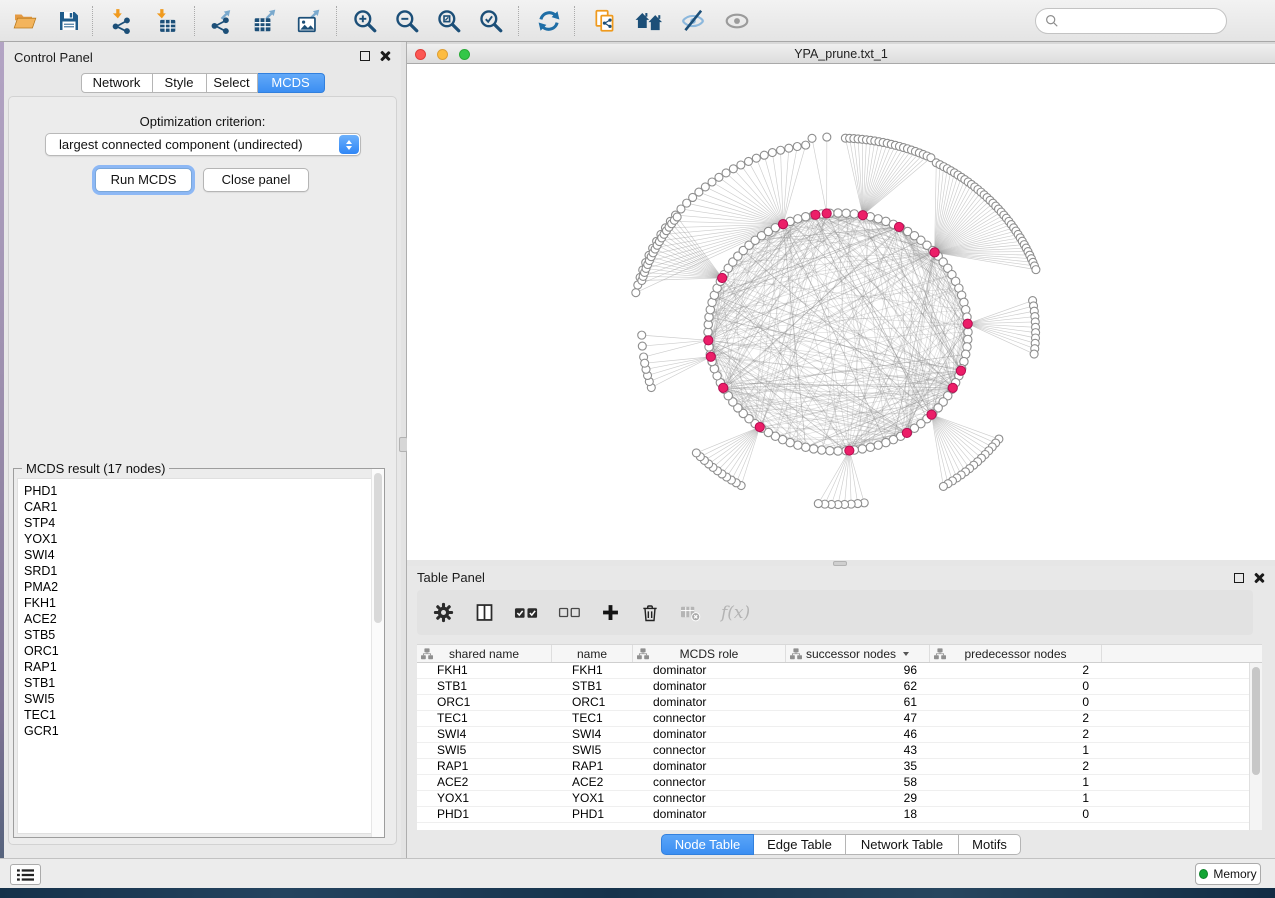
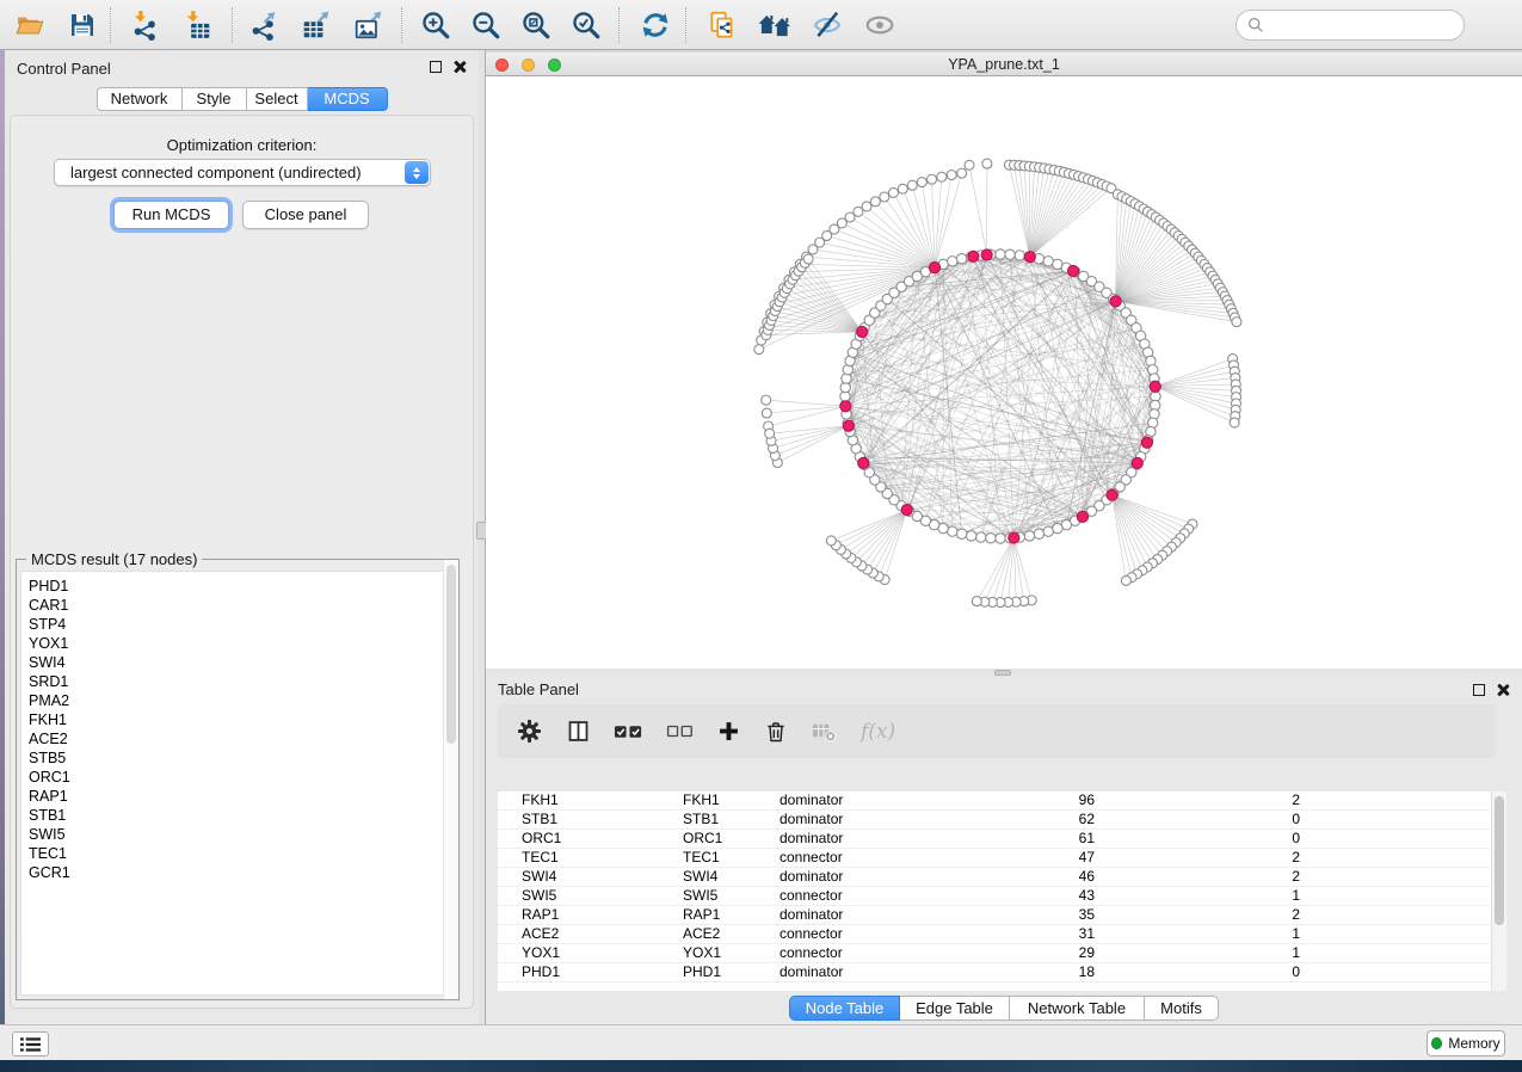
  Control Panel
  Network
  Style
  Select
  MCDS
  Optimization criterion:
  largest connected component (undirected)
  Run MCDS
  Close panel
  MCDS result (17 nodes)
  PHD1
  CAR1
  STP4
  YOX1
  SWI4
  SRD1
  PMA2
  FKH1
  ACE2
  STB5
  ORC1
  RAP1
  STB1
  SWI5
  TEC1
  GCR1
  YPA_prune.txt_1
  Table Panel
  f(x)
- shared name
- name
- MCDS role
- successor nodes
- predecessor nodes
  FKH1
  FKH1
  dominator
  96
  2
  STB1
  STB1
  dominator
  62
  0
  ORC1
  ORC1
  dominator
  61
  0
  TEC1
  TEC1
  connector
  47
  2
  SWI4
  SWI4
  dominator
  46
  2
  SWI5
  SWI5
  connector
  43
  1
  RAP1
  RAP1
  dominator
  35
  2
  ACE2
  ACE2
  connector
- 58
+ 31
  1
  YOX1
  YOX1
  connector
  29
  1
  PHD1
  PHD1
  dominator
  18
  0
  Node Table
  Edge Table
  Network Table
  Motifs
  Memory
